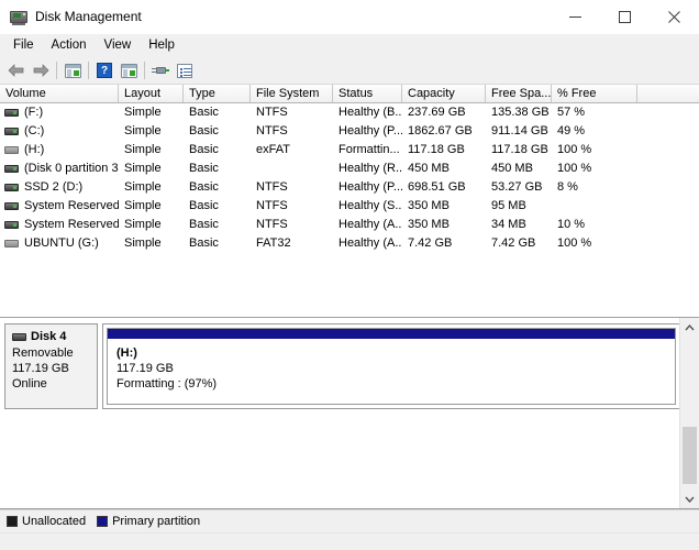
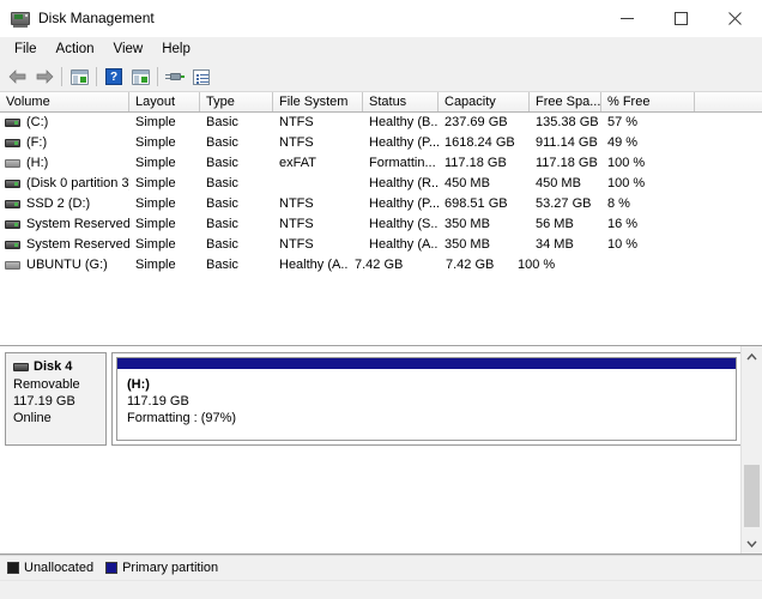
  Disk Management
  File
  Action
  View
  Help
  ?
  Volume
  Layout
  Type
  File System
  Status
  Capacity
  Free Spa...
  % Free
- (F:)
+ (C:)
  Simple
  Basic
  NTFS
  Healthy (B..
  237.69 GB
  135.38 GB
  57 %
- (C:)
+ (F:)
  Simple
  Basic
  NTFS
  Healthy (P...
- 1862.67 GB
+ 1618.24 GB
  911.14 GB
  49 %
  (H:)
  Simple
  Basic
  exFAT
  Formattin...
  117.18 GB
  117.18 GB
  100 %
  (Disk 0 partition 3
  Simple
  Basic
  Healthy (R..
  450 MB
  450 MB
  100 %
  SSD 2 (D:)
  Simple
  Basic
  NTFS
  Healthy (P...
  698.51 GB
  53.27 GB
  8 %
  System Reserved
  Simple
  Basic
  NTFS
  Healthy (S..
  350 MB
- 95 MB
+ 56 MB
+ 16 %
  System Reserved
  Simple
  Basic
  NTFS
  Healthy (A..
  350 MB
  34 MB
  10 %
  UBUNTU (G:)
  Simple
  Basic
- FAT32
  Healthy (A..
  7.42 GB
  7.42 GB
  100 %
  Disk 4
  Removable
  117.19 GB
  Online
  (H:)
  117.19 GB
  Formatting : (97%)
  Unallocated
  Primary partition
